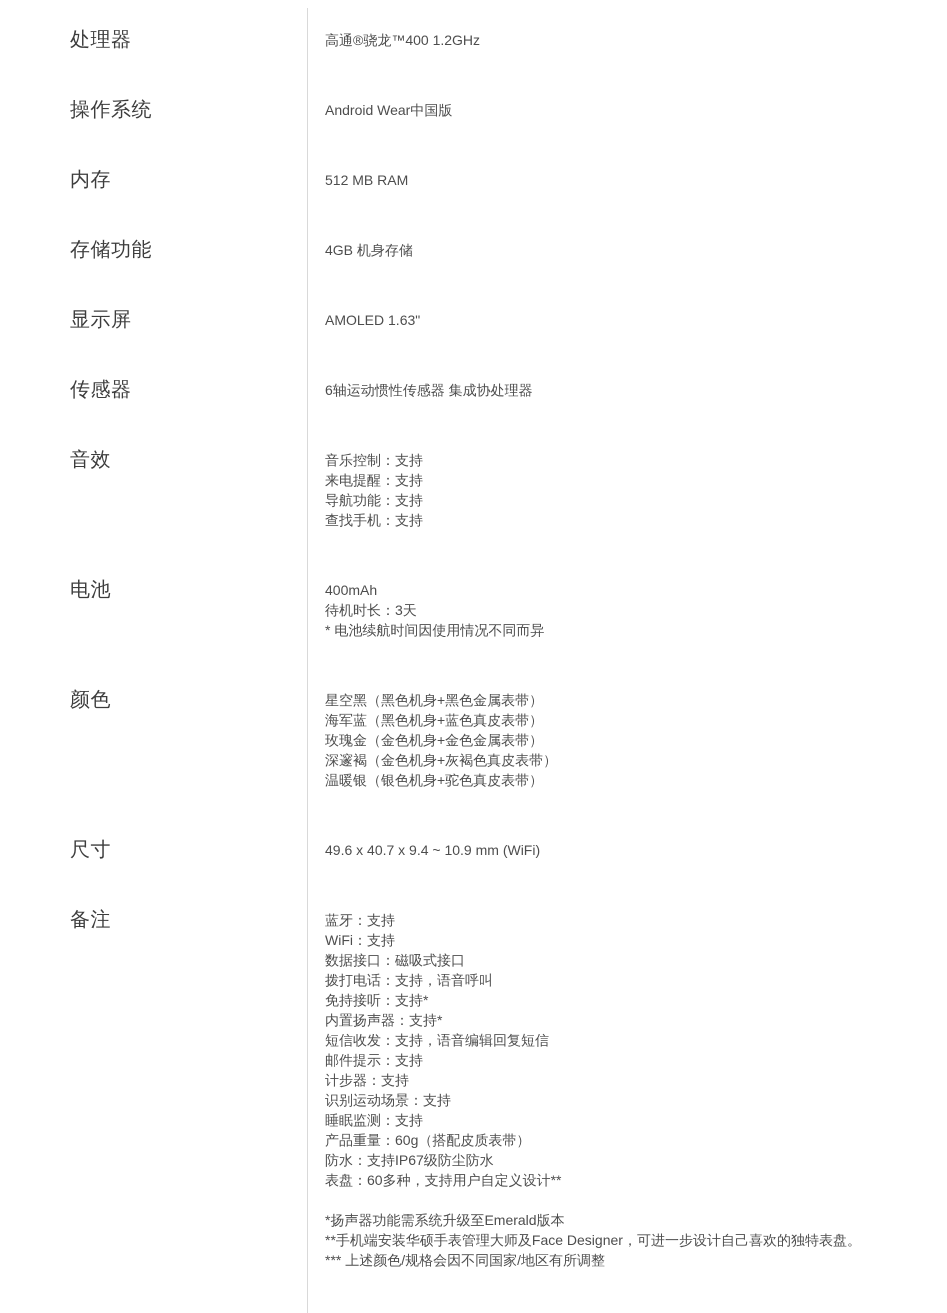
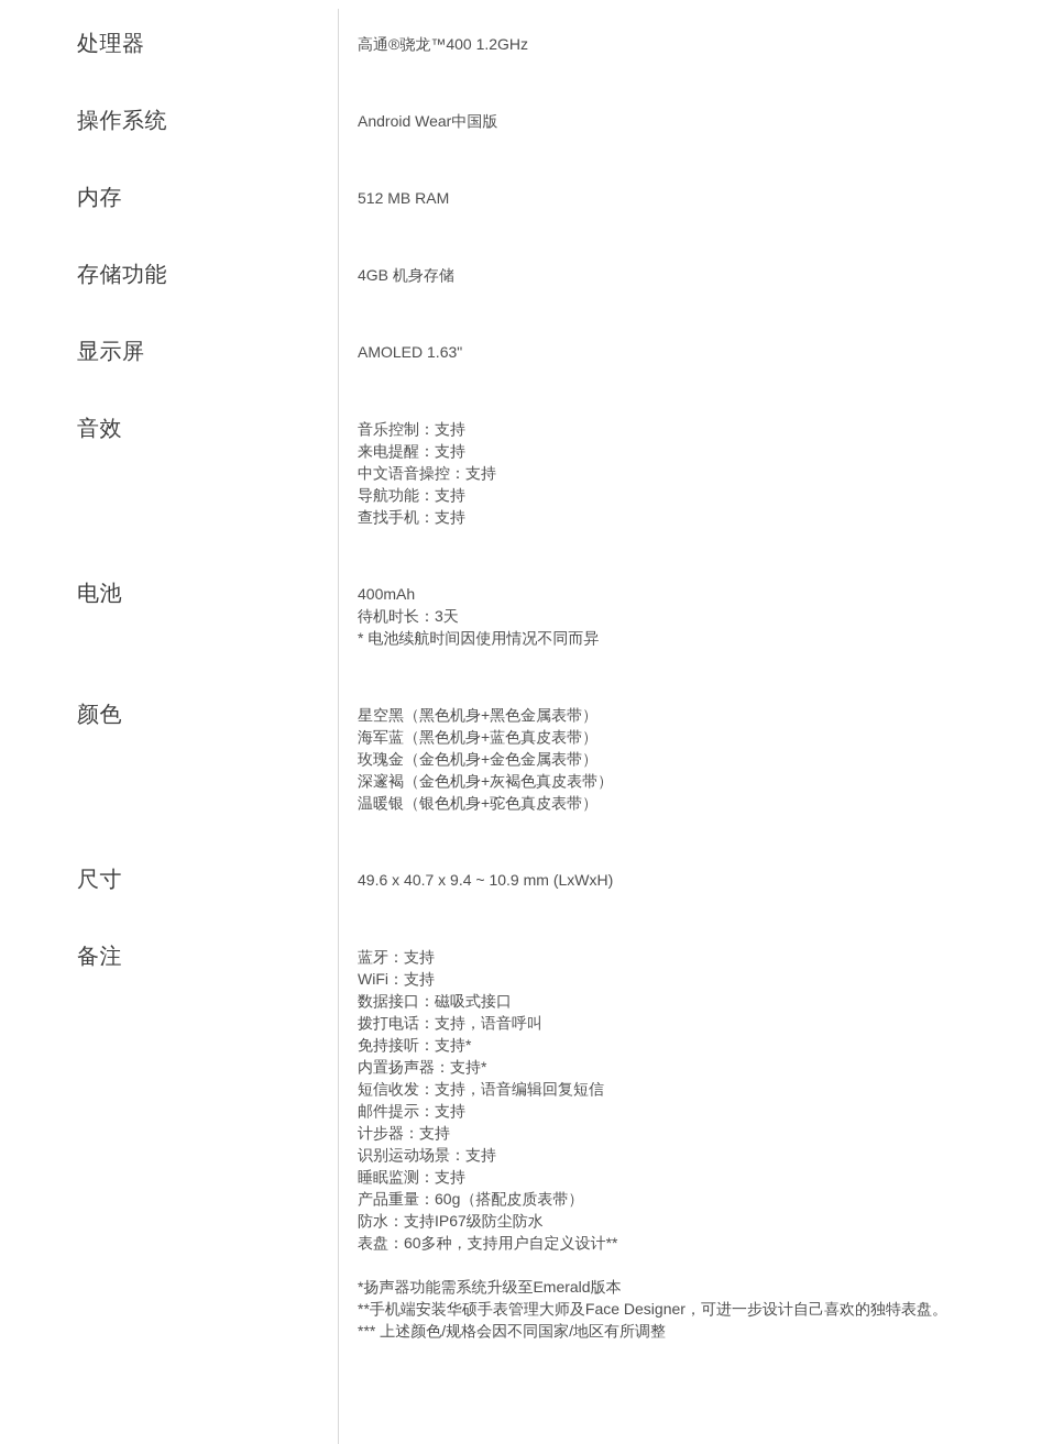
  处理器
  高通®骁龙™400 1.2GHz
  操作系统
  Android Wear中国版
  内存
  512 MB RAM
  存储功能
  4GB 机身存储
  显示屏
  AMOLED 1.63"
- 传感器
- 6轴运动惯性传感器 集成协处理器
  音效
  音乐控制：支持
  来电提醒：支持
+ 中文语音操控：支持
  导航功能：支持
  查找手机：支持
  电池
  400mAh
  待机时长：3天
  * 电池续航时间因使用情况不同而异
  颜色
  星空黑（黑色机身+黑色金属表带）
  海军蓝（黑色机身+蓝色真皮表带）
  玫瑰金（金色机身+金色金属表带）
  深邃褐（金色机身+灰褐色真皮表带）
  温暖银（银色机身+驼色真皮表带）
  尺寸
- 49.6 x 40.7 x 9.4 ~ 10.9 mm (WiFi)
+ 49.6 x 40.7 x 9.4 ~ 10.9 mm (LxWxH)
  备注
  蓝牙：支持
  WiFi：支持
  数据接口：磁吸式接口
  拨打电话：支持，语音呼叫
  免持接听：支持*
  内置扬声器：支持*
  短信收发：支持，语音编辑回复短信
  邮件提示：支持
  计步器：支持
  识别运动场景：支持
  睡眠监测：支持
  产品重量：60g（搭配皮质表带）
  防水：支持IP67级防尘防水
  表盘：60多种，支持用户自定义设计**
  *扬声器功能需系统升级至Emerald版本
  **手机端安装华硕手表管理大师及Face Designer，可进一步设计自己喜欢的独特表盘。
  *** 上述颜色/规格会因不同国家/地区有所调整
